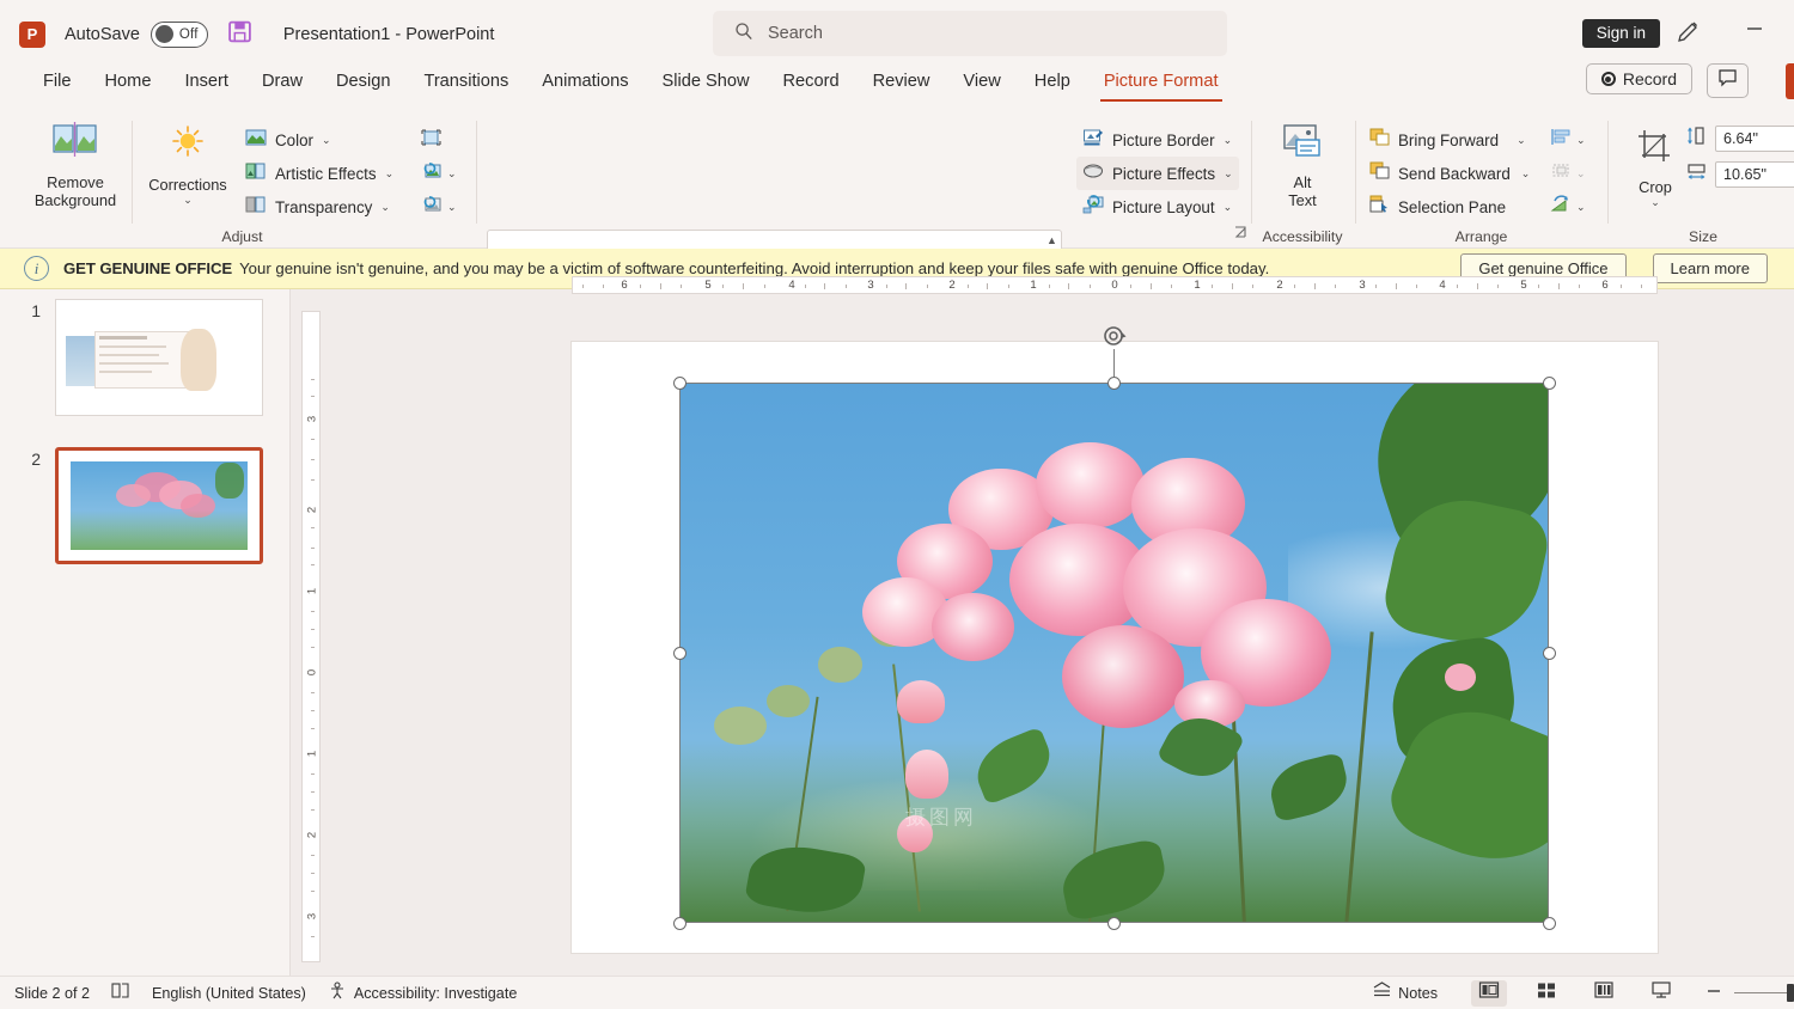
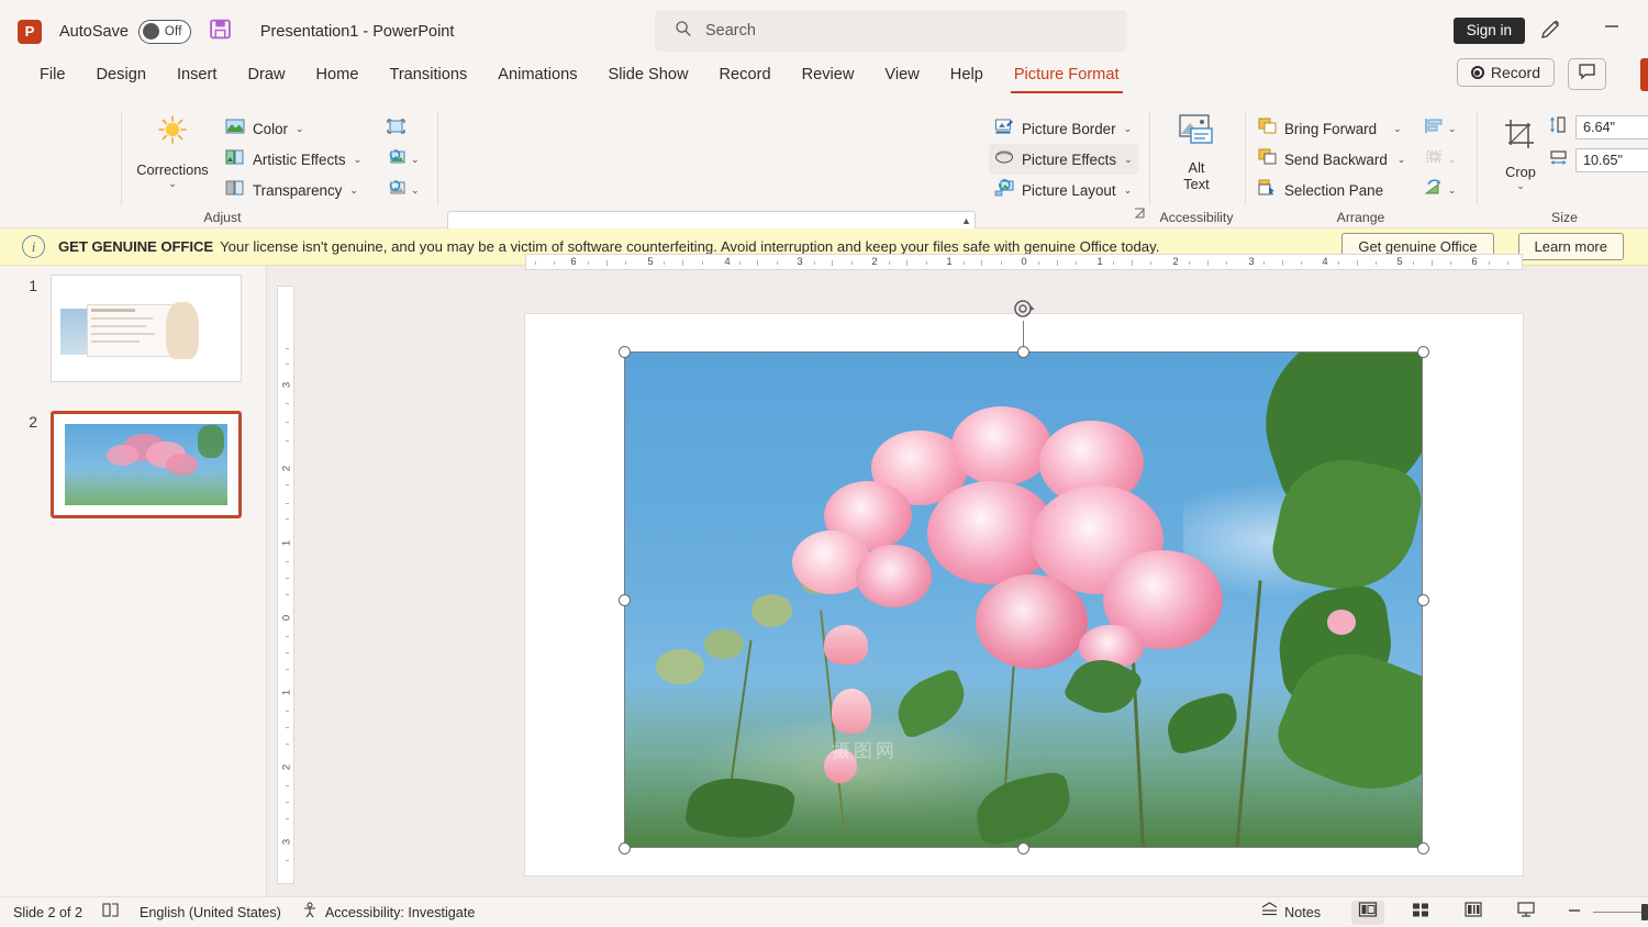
  P
  AutoSave
  Off
  Presentation1 - PowerPoint
  Search
  Sign in
  File
- Home
+ Design
  Insert
  Draw
- Design
+ Home
  Transitions
  Animations
  Slide Show
  Record
  Review
  View
  Help
  Picture Format
  Record
- Remove
- Background
  Corrections
  ⌄
  Color
  ⌄
  Artistic Effects
  ⌄
  Transparency
  ⌄
  ⌄
  ⌄
  Adjust
  ▲
  Picture Border
  ⌄
  Picture Effects
  ⌄
  Picture Layout
  ⌄
  Alt
  Text
  Accessibility
  Bring Forward
  ⌄
  Send Backward
  ⌄
  Selection Pane
  ⌄
  ⌄
  ⌄
  Arrange
  Crop
  ⌄
  6.64"
  10.65"
  Size
  i
  GET GENUINE OFFICE
- Your genuine isn't genuine, and you may be a victim of software counterfeiting. Avoid interruption and keep your files safe with genuine Office today.
+ Your license isn't genuine, and you may be a victim of software counterfeiting. Avoid interruption and keep your files safe with genuine Office today.
  Get genuine Office
  Learn more
  1
  2
  6
  5
  4
  3
  2
  1
  0
  1
  2
  3
  4
  5
  6
  摄图网
  Slide 2 of 2
  English (United States)
  Accessibility: Investigate
  Notes
